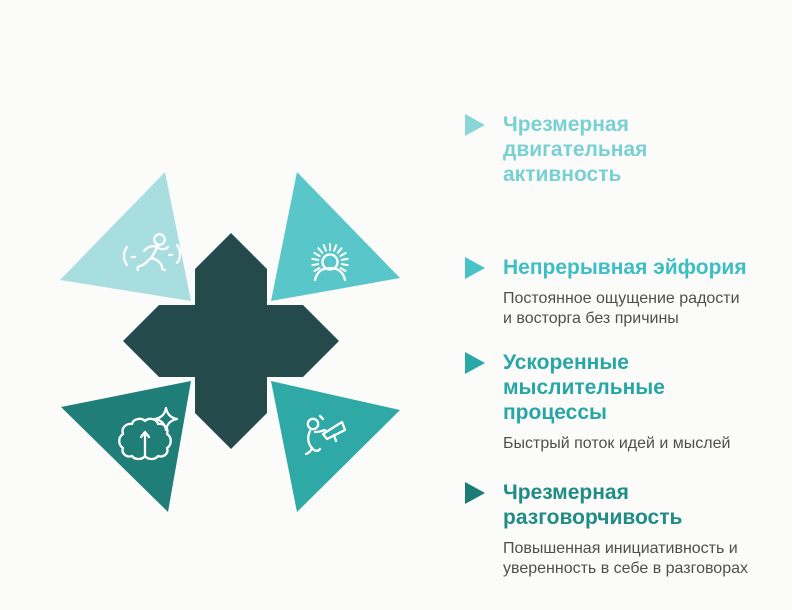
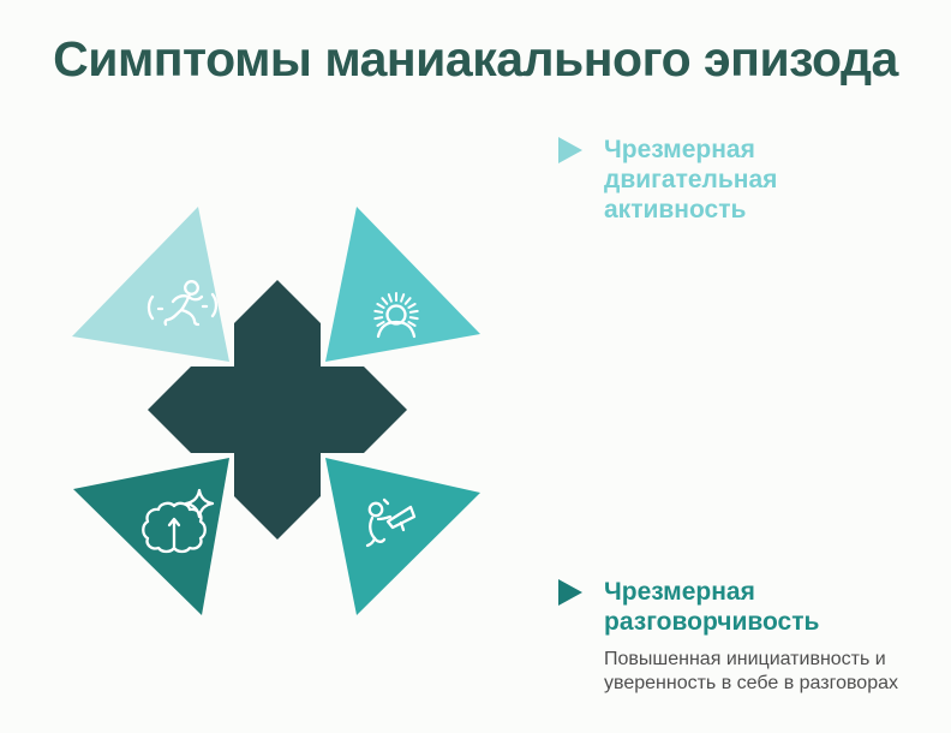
+ Симптомы маниакального эпизода
  Чрезмерная
  двигательная
  активность
- Непрерывная эйфория
- Постоянное ощущение радости
- и восторга без причины
- Ускоренные
- мыслительные
- процессы
- Быстрый поток идей и мыслей
  Чрезмерная
  разговорчивость
  Повышенная инициативность и
  уверенность в себе в разговорах
